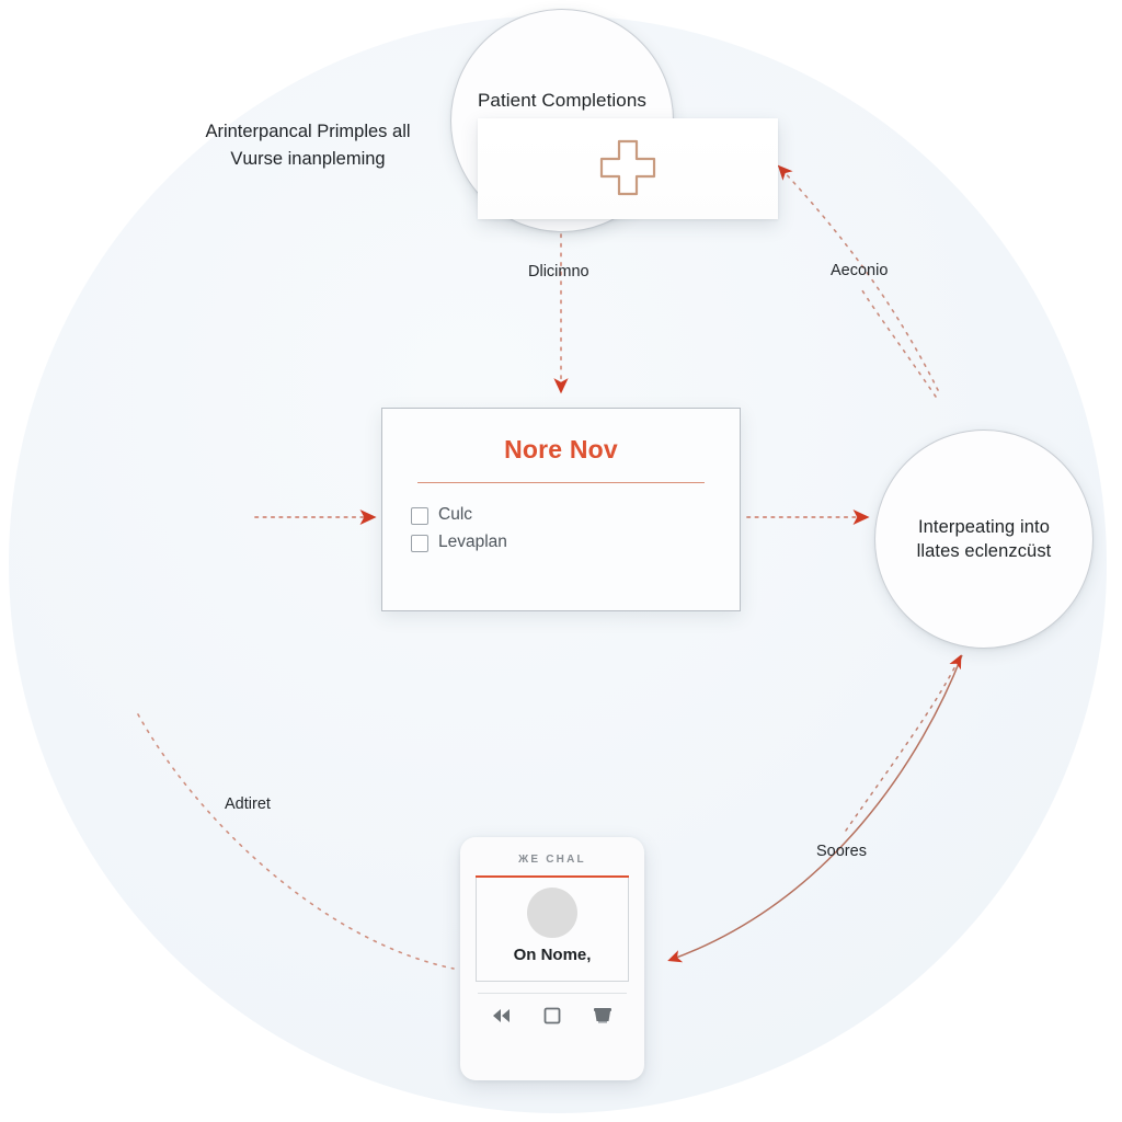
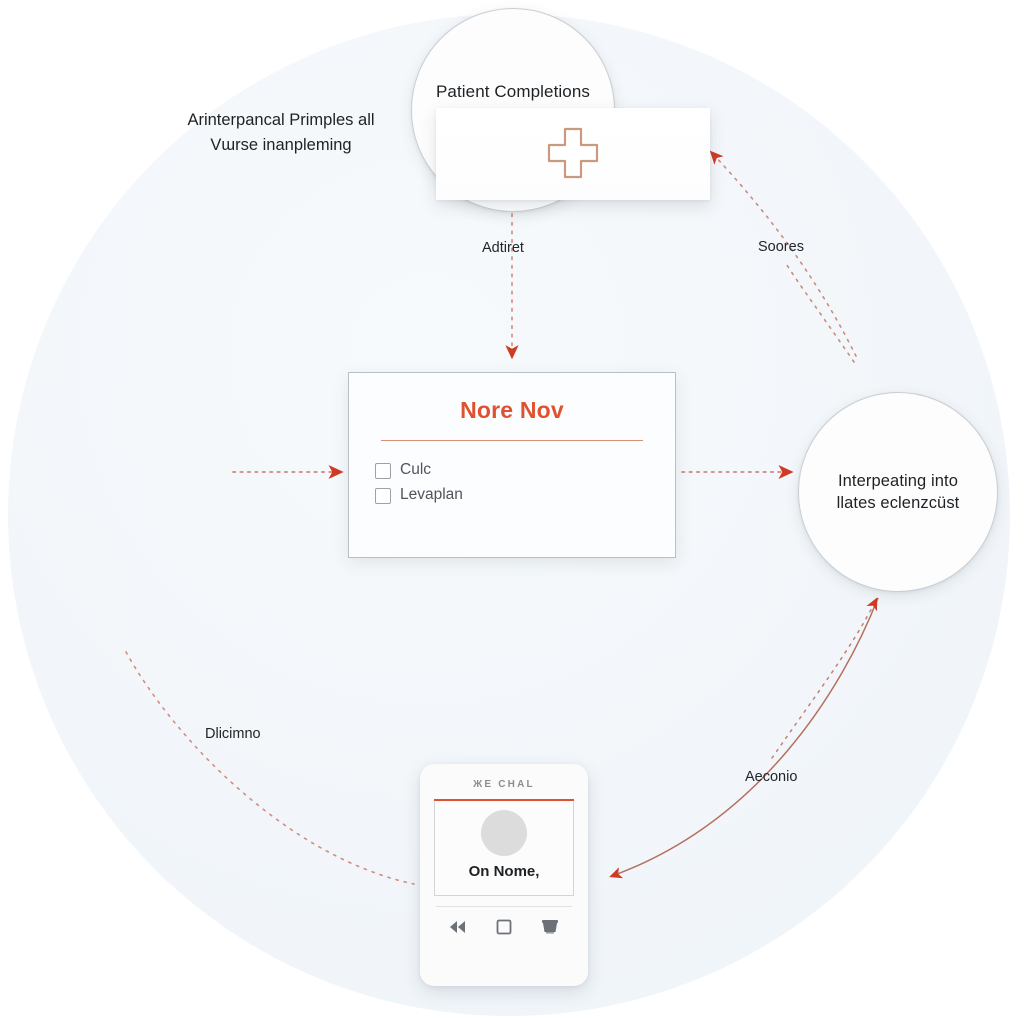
  Patient Completions
  Interpeating into
  llates eclenzcüst
  Nore Nov
  Culc
  Levaplan
  ЖЕ CHAL
  On Nome,
  Arinterpancal Primples all
  Vɯrse inanpleming
- Dlicimno
+ Adtiret
- Aeconio
+ Soores
- Adtiret
+ Dlicimno
- Soores
+ Aeconio
